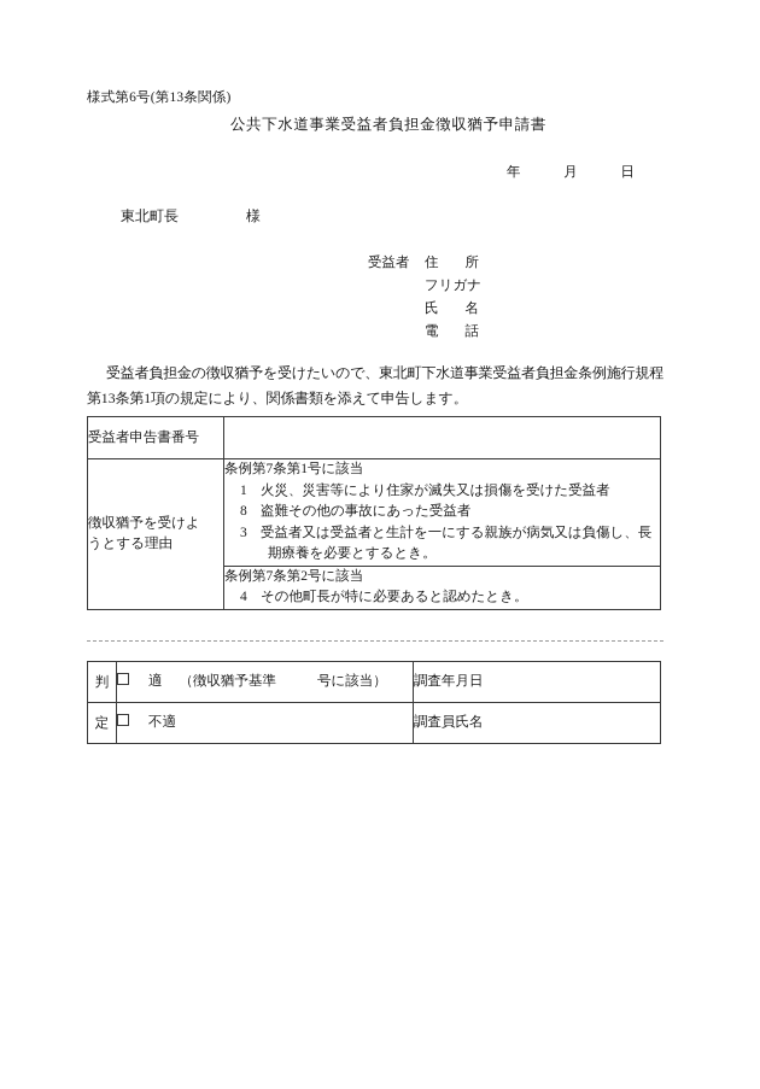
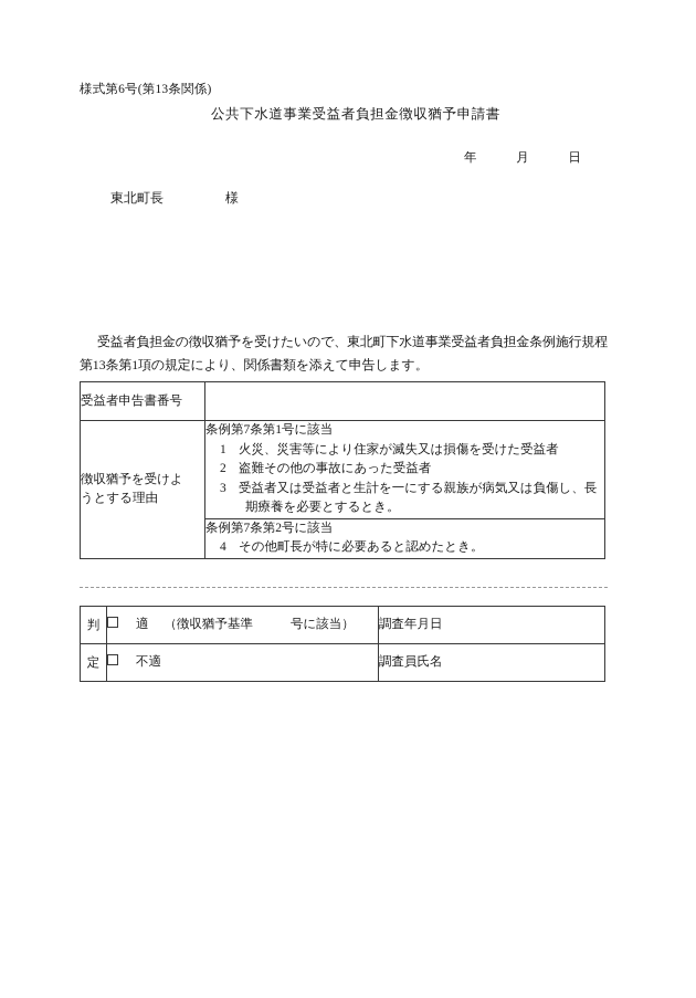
  様式第6号(第13条関係)
  公共下水道事業受益者負担金徴収猶予申請書
  年 月 日
  東北町長 様
- 受益者
- 住 所
- フリガナ
- 氏 名
- 電 話
  受益者負担金の徴収猶予を受けたいので、東北町下水道事業受益者負担金条例施行規程第13条第1項の規定により、関係書類を添えて申告します。
  受益者申告書番号
- 徴収猶予を受けよ うとする理由	条例第7条第1号に該当 1 火災、災害等により住家が滅失又は損傷を受けた受益者 8 盗難その他の事故にあった受益者 3 受益者又は受益者と生計を一にする親族が病気又は負傷し、長期療養を必要とするとき。
+ 徴収猶予を受けよ うとする理由	条例第7条第1号に該当 1 火災、災害等により住家が滅失又は損傷を受けた受益者 2 盗難その他の事故にあった受益者 3 受益者又は受益者と生計を一にする親族が病気又は負傷し、長期療養を必要とするとき。
  条例第7条第2号に該当 4 その他町長が特に必要あると認めたとき。
  判	適 （徴収猶予基準 号に該当）	調査年月日
  定	不適	調査員氏名
